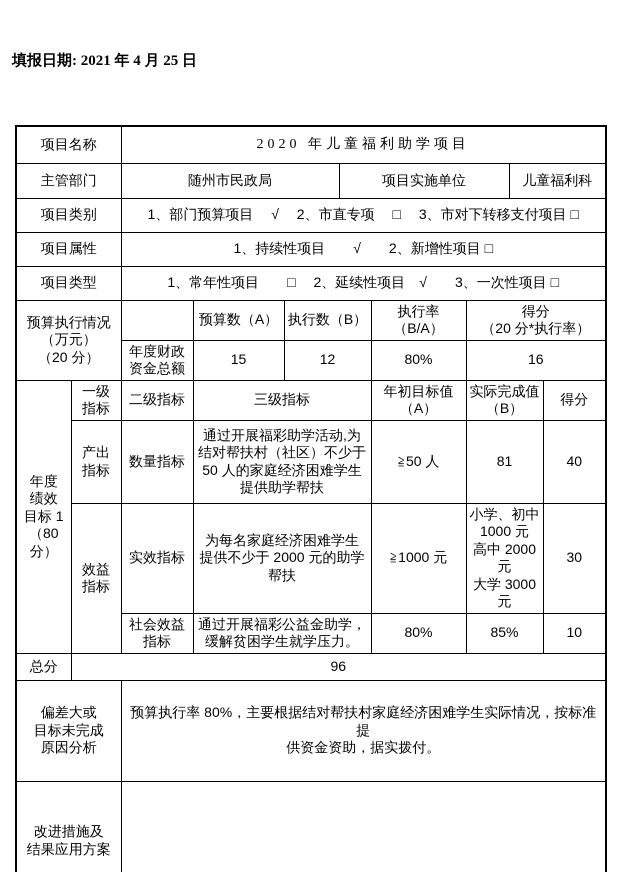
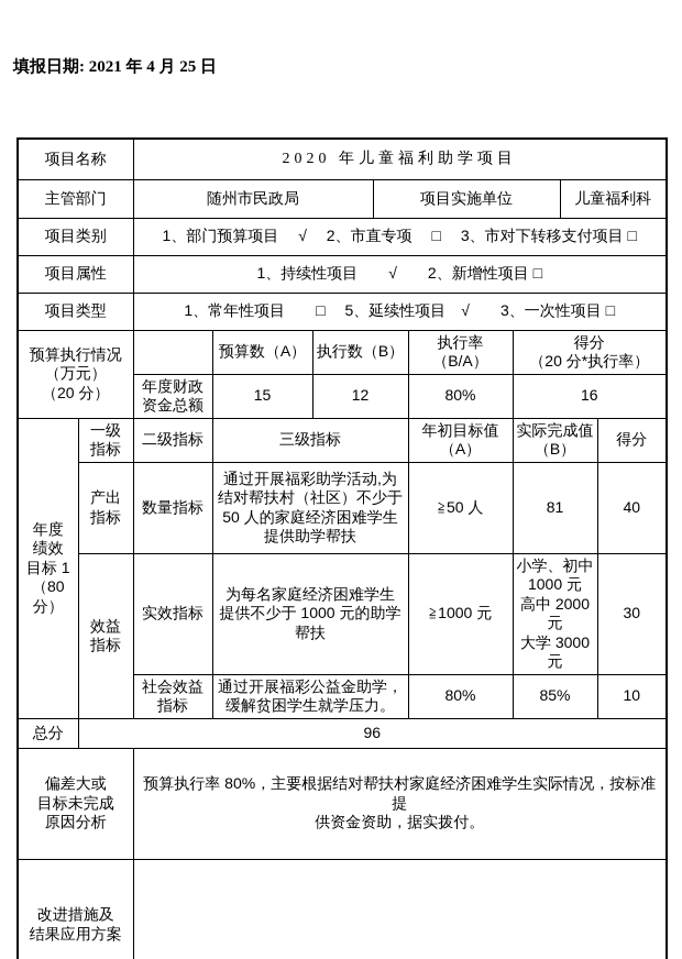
  填报日期: 2021 年 4 月 25 日
  项目名称	2020 年儿童福利助学项目
  主管部门	随州市民政局	项目实施单位	儿童福利科
  项目类别	1、部门预算项目 √ 2、市直专项 □ 3、市对下转移支付项目 □
  项目属性	1、持续性项目 √ 2、新增性项目 □
- 项目类型	1、常年性项目 □ 2、延续性项目 √ 3、一次性项目 □
+ 项目类型	1、常年性项目 □ 5、延续性项目 √ 3、一次性项目 □
  预算执行情况 （万元） （20 分）		预算数（A）	执行数（B）	执行率（B/A）	得分 （20 分*执行率）
  年度财政 资金总额	15	12	80%	16
  年度 绩效 目标 1 （80 分）	一级 指标	二级指标	三级指标	年初目标值 （A）	实际完成值 （B）	得分
  产出 指标	数量指标	通过开展福彩助学活动,为 结对帮扶村（社区）不少于 50 人的家庭经济困难学生 提供助学帮扶	≧50 人	81	40
- 效益 指标	实效指标	为每名家庭经济困难学生 提供不少于 2000 元的助学 帮扶	≧1000 元	小学、初中 1000 元 高中 2000 元 大学 3000 元	30
+ 效益 指标	实效指标	为每名家庭经济困难学生 提供不少于 1000 元的助学 帮扶	≧1000 元	小学、初中 1000 元 高中 2000 元 大学 3000 元	30
  社会效益 指标	通过开展福彩公益金助学， 缓解贫困学生就学压力。	80%	85%	10
  总分	96
  偏差大或 目标未完成 原因分析	预算执行率 80%，主要根据结对帮扶村家庭经济困难学生实际情况，按标准提 供资金资助，据实拨付。
  改进措施及 结果应用方案
